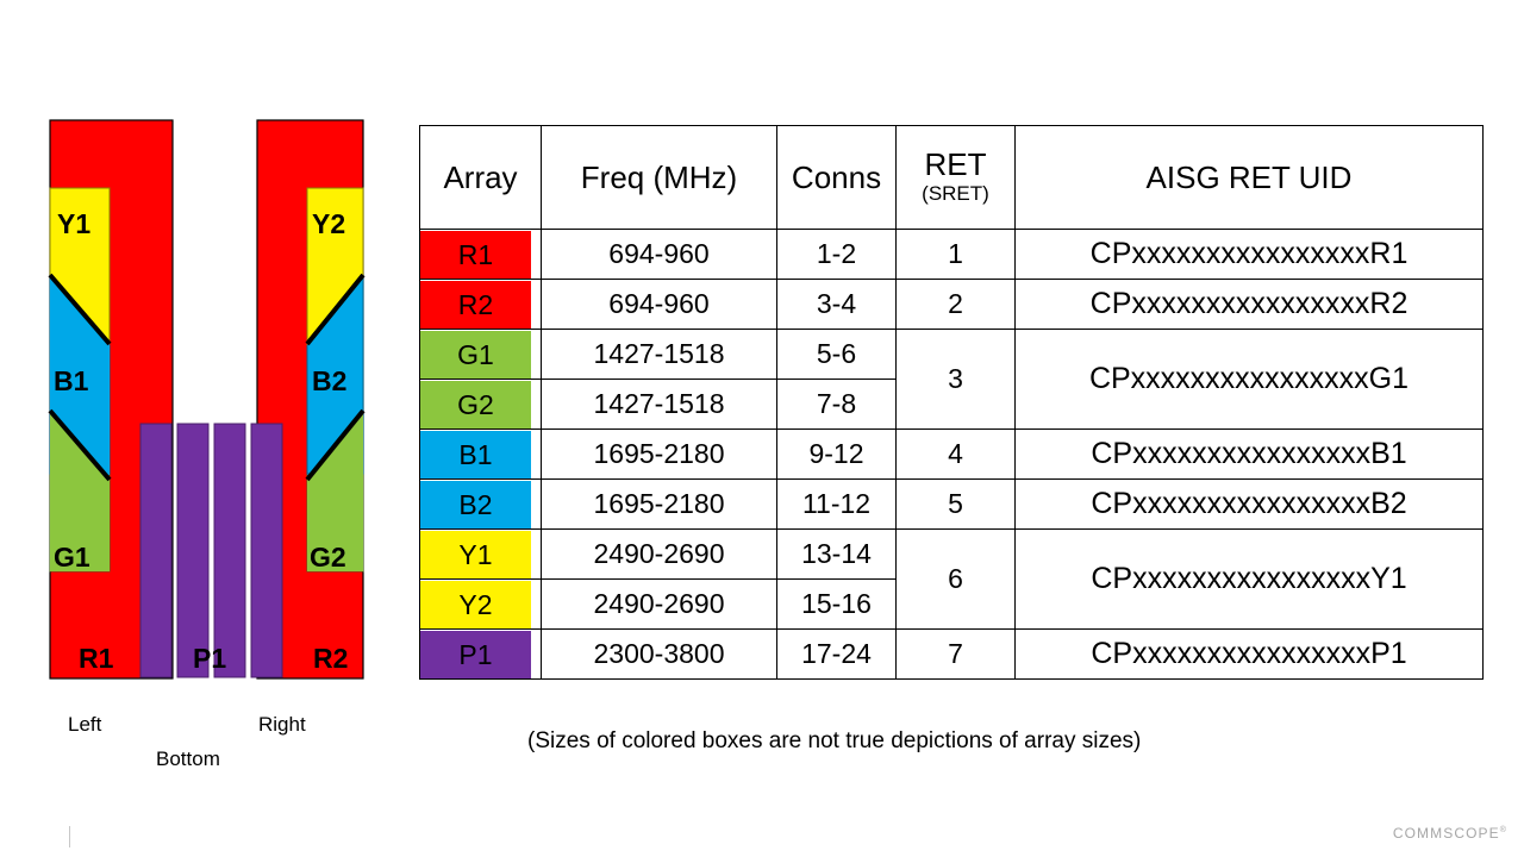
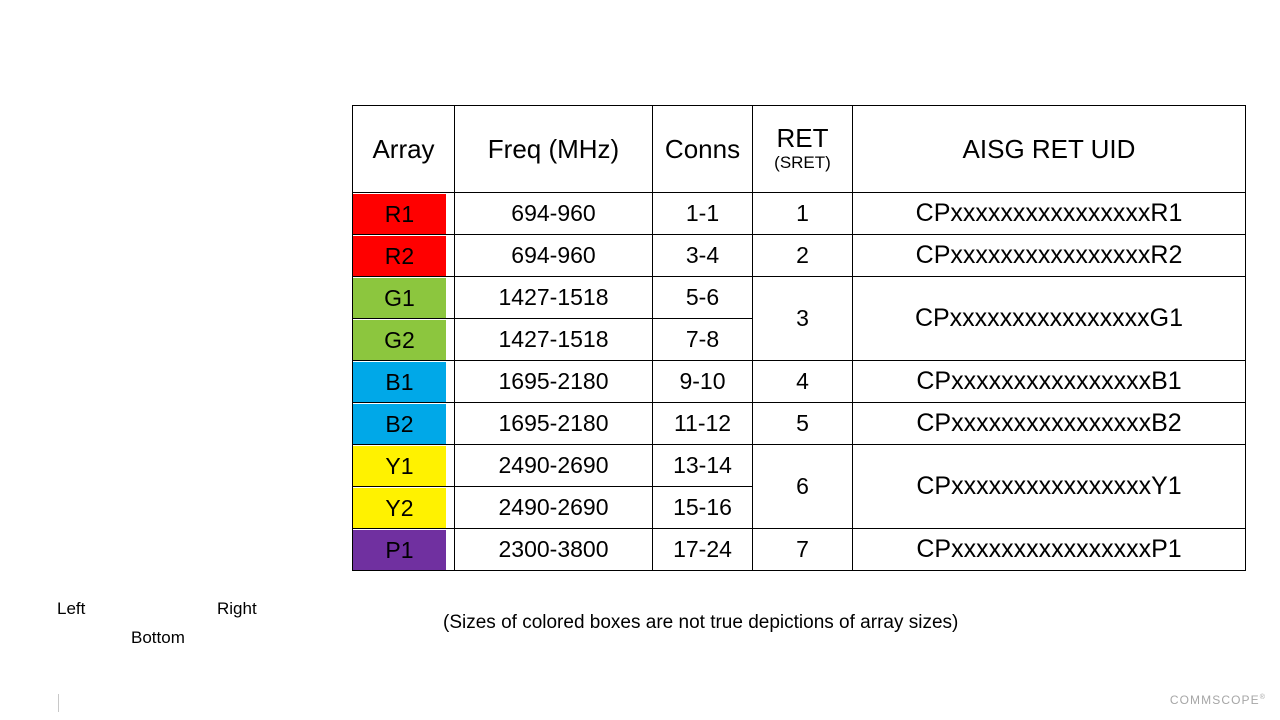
- Y1
- B1
- G1
- R1
- Y2
- B2
- G2
- R2
- P1
  Left
  Right
  Bottom
  Array	Freq (MHz)	Conns	RET (SRET)	AISG RET UID
- R1	694-960	1-2	1	CPxxxxxxxxxxxxxxxxR1
+ R1	694-960	1-1	1	CPxxxxxxxxxxxxxxxxR1
  R2	694-960	3-4	2	CPxxxxxxxxxxxxxxxxR2
  G1	1427-1518	5-6	3	CPxxxxxxxxxxxxxxxxG1
  G2	1427-1518	7-8
- B1	1695-2180	9-12	4	CPxxxxxxxxxxxxxxxxB1
+ B1	1695-2180	9-10	4	CPxxxxxxxxxxxxxxxxB1
  B2	1695-2180	11-12	5	CPxxxxxxxxxxxxxxxxB2
  Y1	2490-2690	13-14	6	CPxxxxxxxxxxxxxxxxY1
  Y2	2490-2690	15-16
  P1	2300-3800	17-24	7	CPxxxxxxxxxxxxxxxxP1
  (Sizes of colored boxes are not true depictions of array sizes)
  COMMSCOPE
